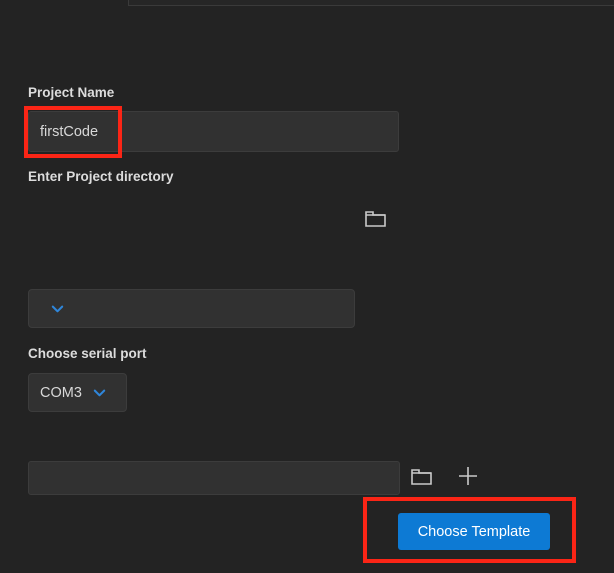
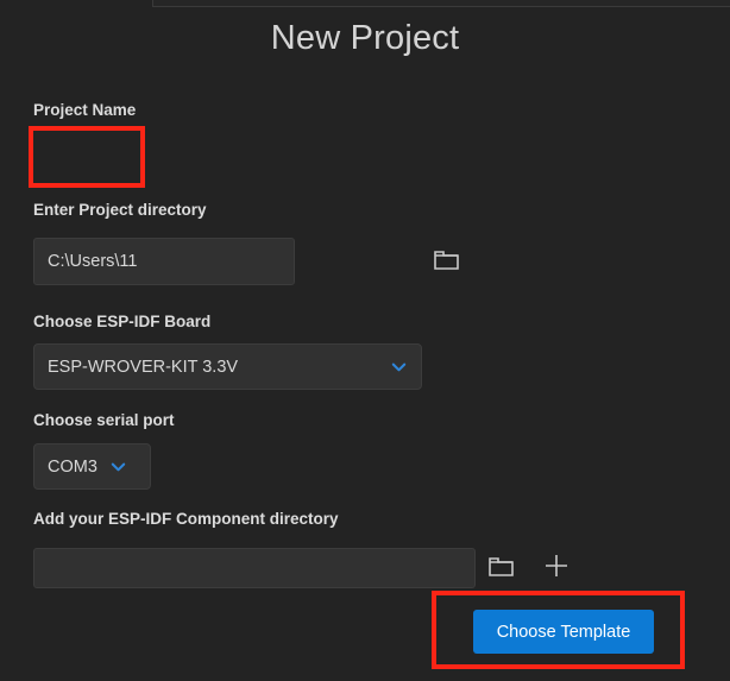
+ New Project
  Project Name
- firstCode
  Enter Project directory
+ C:\Users\11
+ Choose ESP-IDF Board
+ ESP-WROVER-KIT 3.3V
  Choose serial port
  COM3
+ Add your ESP-IDF Component directory
  Choose Template
